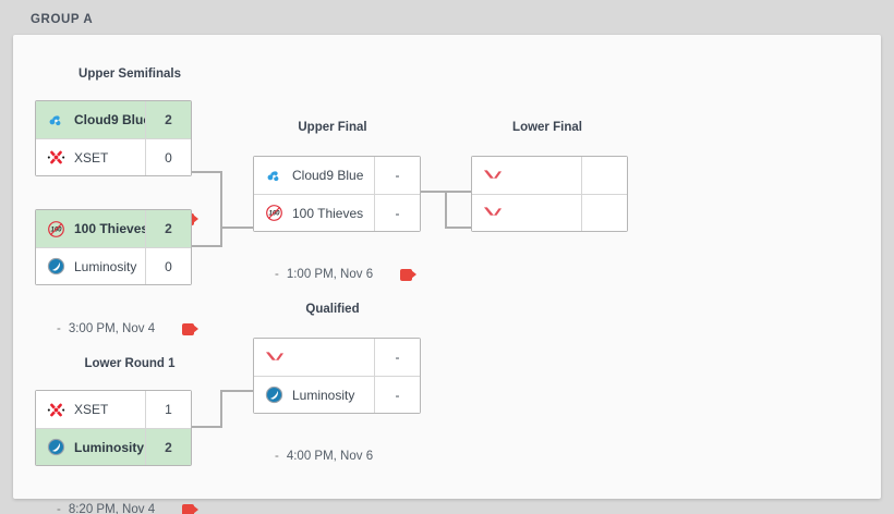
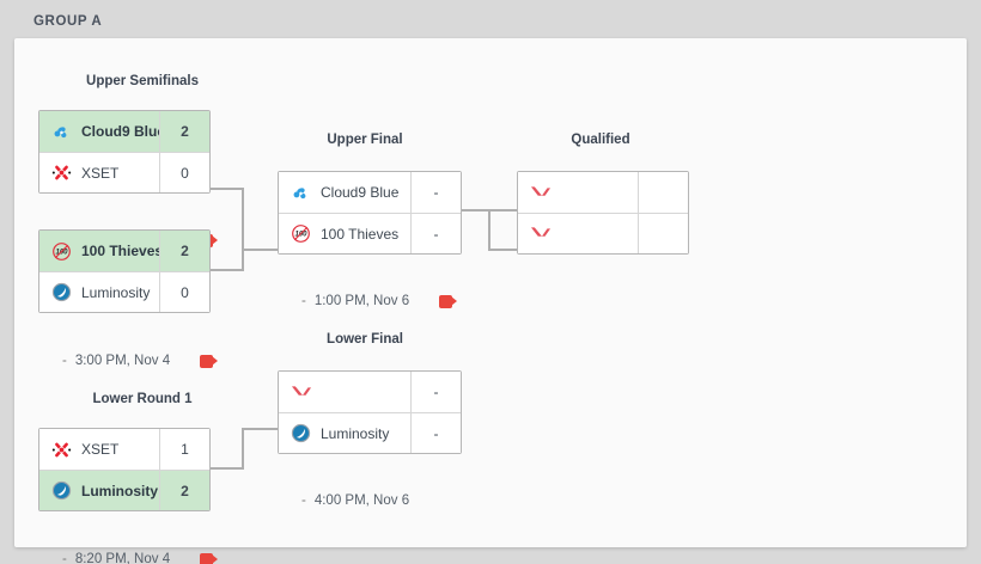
  GROUP A
  Upper Semifinals
  Upper Final
- Lower Final
+ Qualified
  Lower Round 1
- Qualified
+ Lower Final
  Cloud9 Blu
  2
  XSET
  0
  100 Thieves
  2
  Luminosity
  0
  -
  3:00 PM, Nov 4
  Cloud9 Blue
  -
  100 Thieves
  -
  -
  1:00 PM, Nov 6
  XSET
  1
  Luminosity
  2
  -
  8:20 PM, Nov 4
  -
  Luminosity
  -
  -
  4:00 PM, Nov 6
